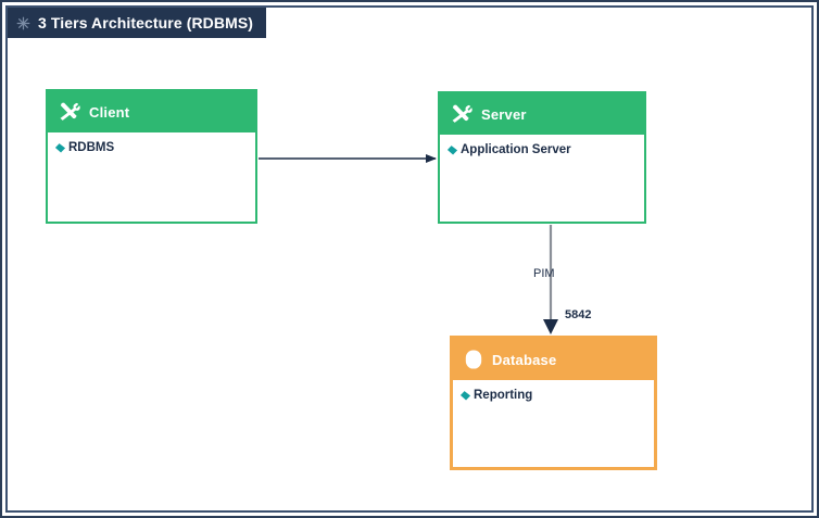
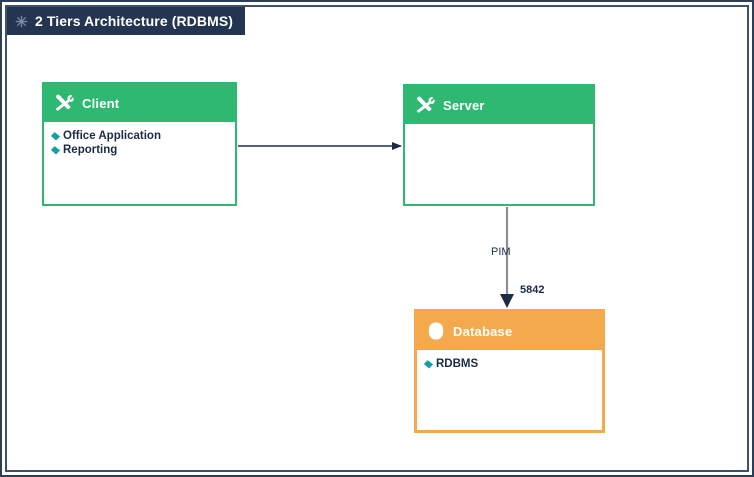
- 3 Tiers Architecture (RDBMS)
+ 2 Tiers Architecture (RDBMS)
  Client
+ Office Application
- RDBMS
+ Reporting
  Server
- Application Server
  Database
- Reporting
+ RDBMS
  PIM
  5842
